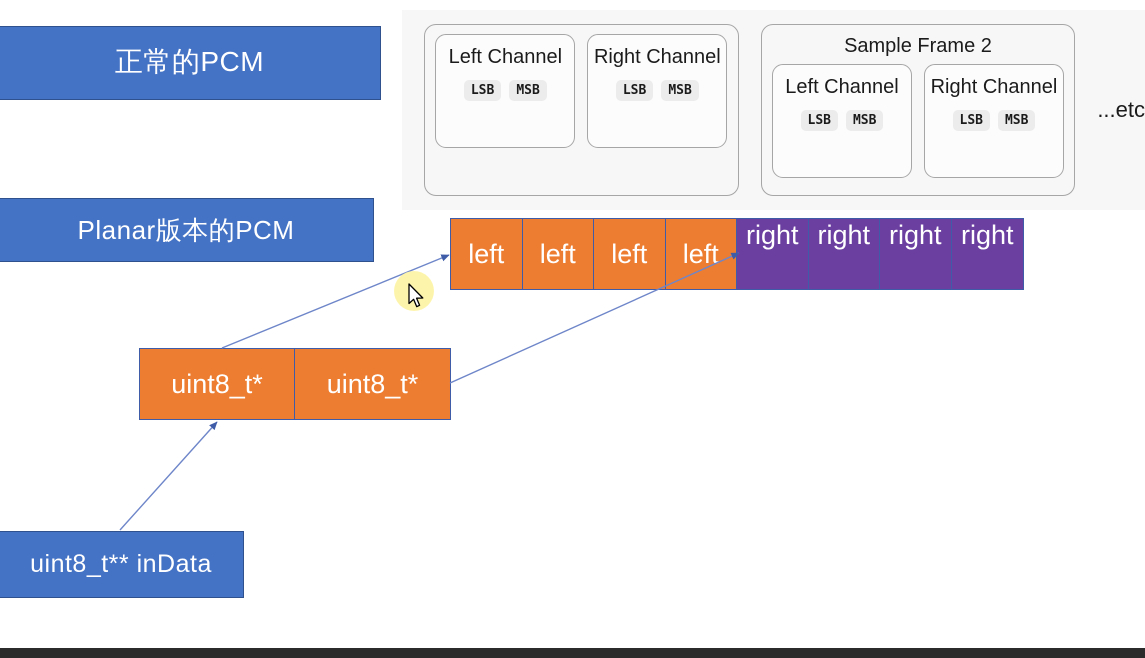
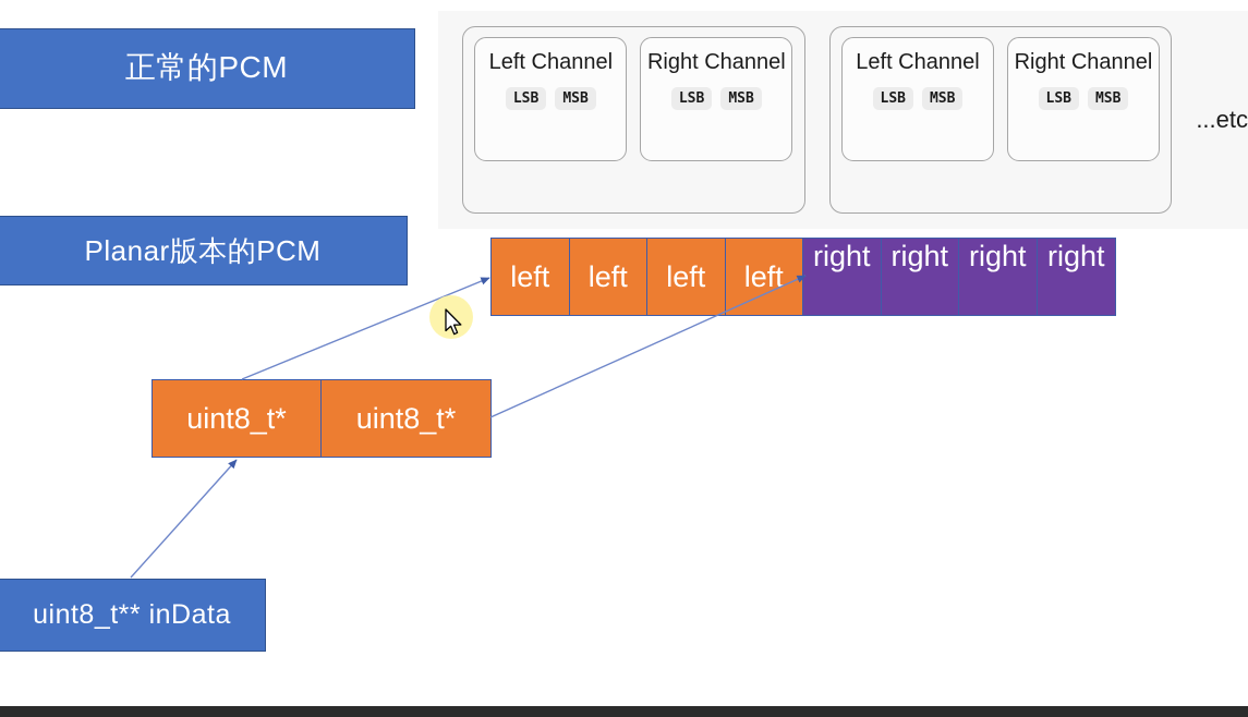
  正常的PCM
  Planar版本的PCM
  uint8_t** inData
  Left Channel
  LSB
  MSB
  Right Channel
  LSB
  MSB
- Sample Frame 2
  Left Channel
  LSB
  MSB
  Right Channel
  LSB
  MSB
  ...etc
  left
  left
  left
  left
  right
  right
  right
  right
  uint8_t*
  uint8_t*
